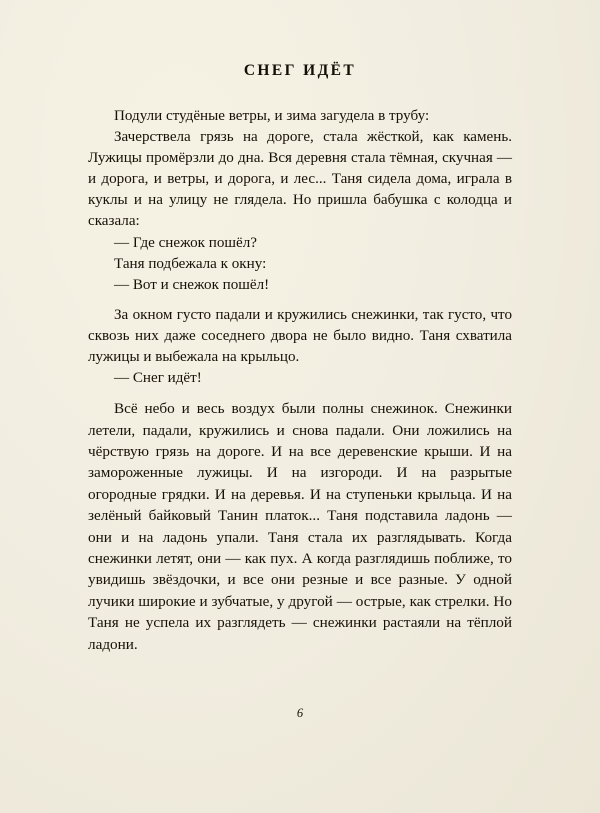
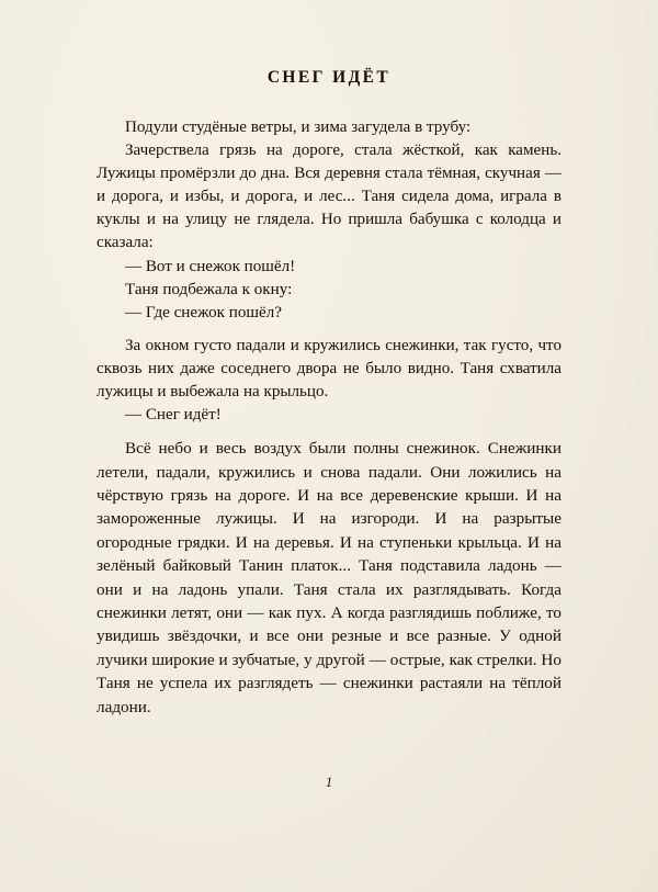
  СНЕГ ИДЁТ
  Подули студёные ветры, и зима загудела в трубу:
- Зачерствела грязь на дороге, стала жёсткой, как камень. Лужицы промёрзли до дна. Вся деревня стала тёмная, скучная — и дорога, и ветры, и дорога, и лес... Таня сидела дома, играла в куклы и на улицу не глядела. Но пришла бабушка с колодца и сказала:
+ Зачерствела грязь на дороге, стала жёсткой, как камень. Лужицы промёрзли до дна. Вся деревня стала тёмная, скучная — и дорога, и избы, и дорога, и лес... Таня сидела дома, играла в куклы и на улицу не глядела. Но пришла бабушка с колодца и сказала:
- — Где снежок пошёл?
+ — Вот и снежок пошёл!
  Таня подбежала к окну:
- — Вот и снежок пошёл!
+ — Где снежок пошёл?
  За окном густо падали и кружились снежинки, так густо, что сквозь них даже соседнего двора не было видно. Таня схватила лужицы и выбежала на крыльцо.
  — Снег идёт!
  Всё небо и весь воздух были полны снежинок. Снежинки летели, падали, кружились и снова падали. Они ложились на чёрствую грязь на дороге. И на все деревенские крыши. И на замороженные лужицы. И на изгороди. И на разрытые огородные грядки. И на деревья. И на ступеньки крыльца. И на зелёный байковый Танин платок... Таня подставила ладонь — они и на ладонь упали. Таня стала их разглядывать. Когда снежинки летят, они — как пух. А когда разглядишь поближе, то увидишь звёздочки, и все они резные и все разные. У одной лучики широкие и зубчатые, у другой — острые, как стрелки. Но Таня не успела их разглядеть — снежинки растаяли на тёплой ладони.
- 6
+ 1
